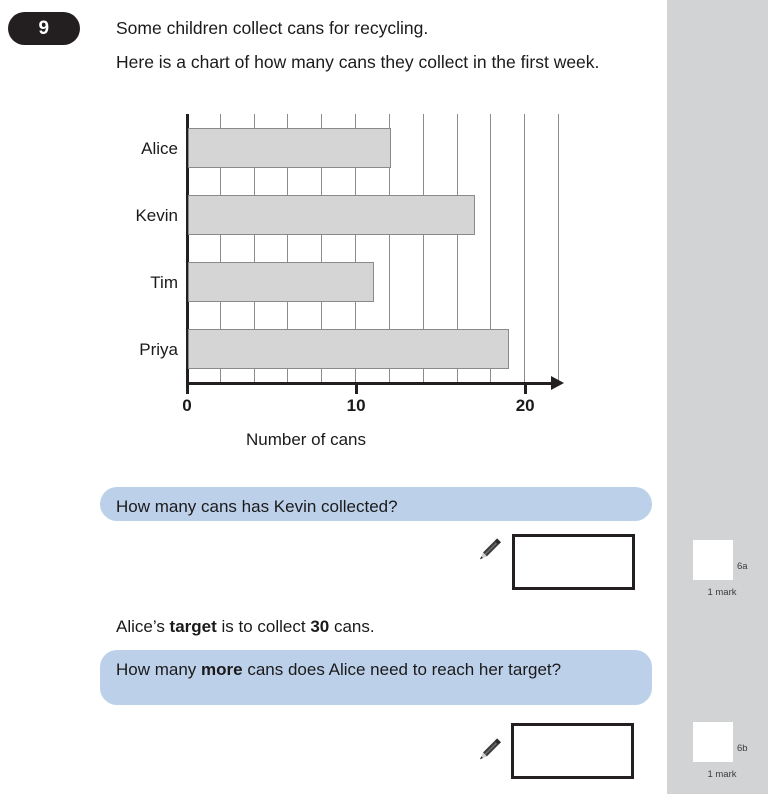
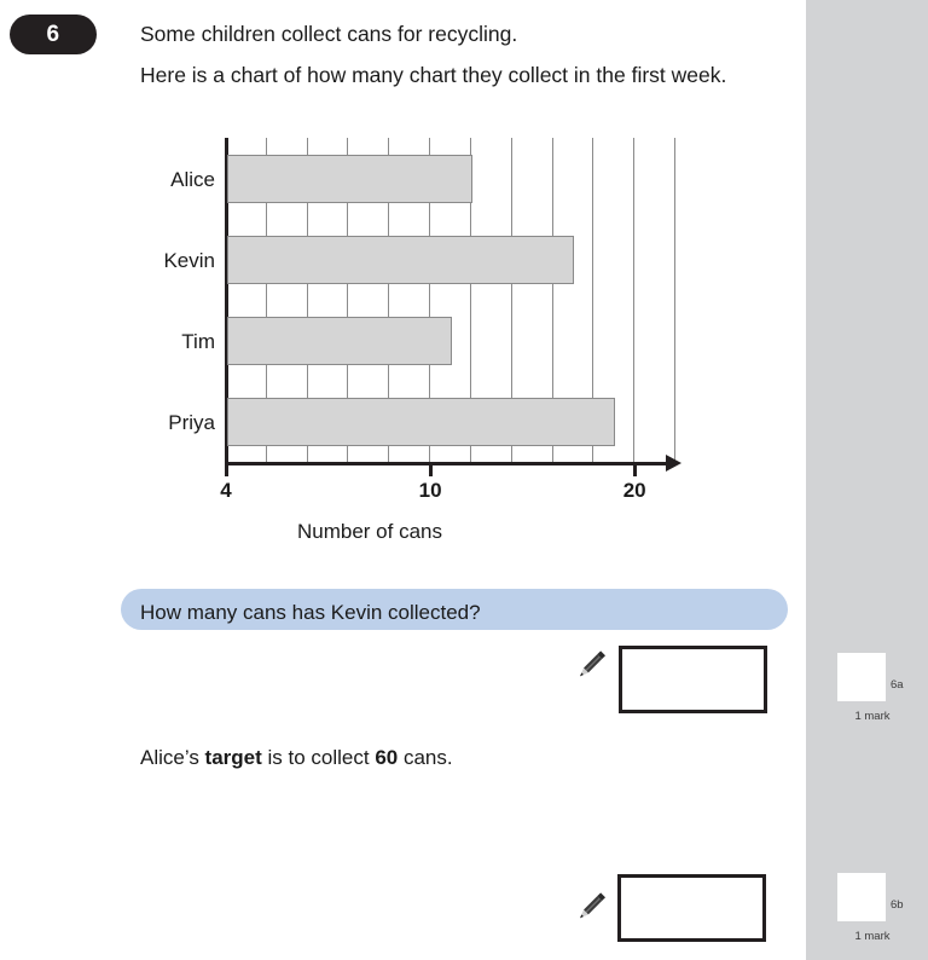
- 9
+ 6
  Some children collect cans for recycling.
- Here is a chart of how many cans they collect in the first week.
+ Here is a chart of how many chart they collect in the first week.
  Alice
  Kevin
  Tim
  Priya
- 0
+ 4
  10
  20
  Number of cans
  How many cans has Kevin collected?
- Alice’s target is to collect 30 cans.
+ Alice’s target is to collect 60 cans.
- How many more cans does Alice need to reach her target?
  6a
  1 mark
  6b
  1 mark
